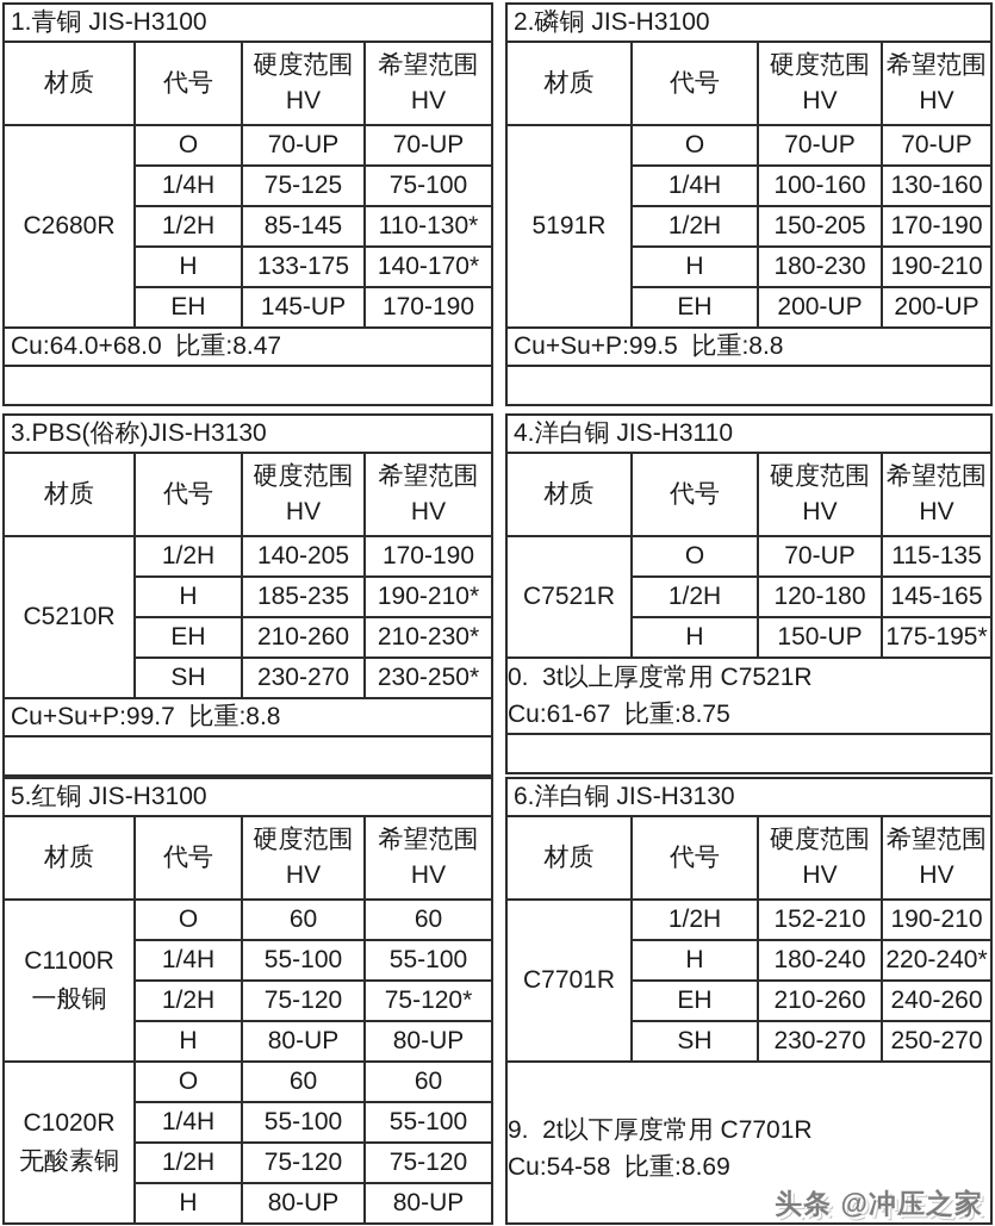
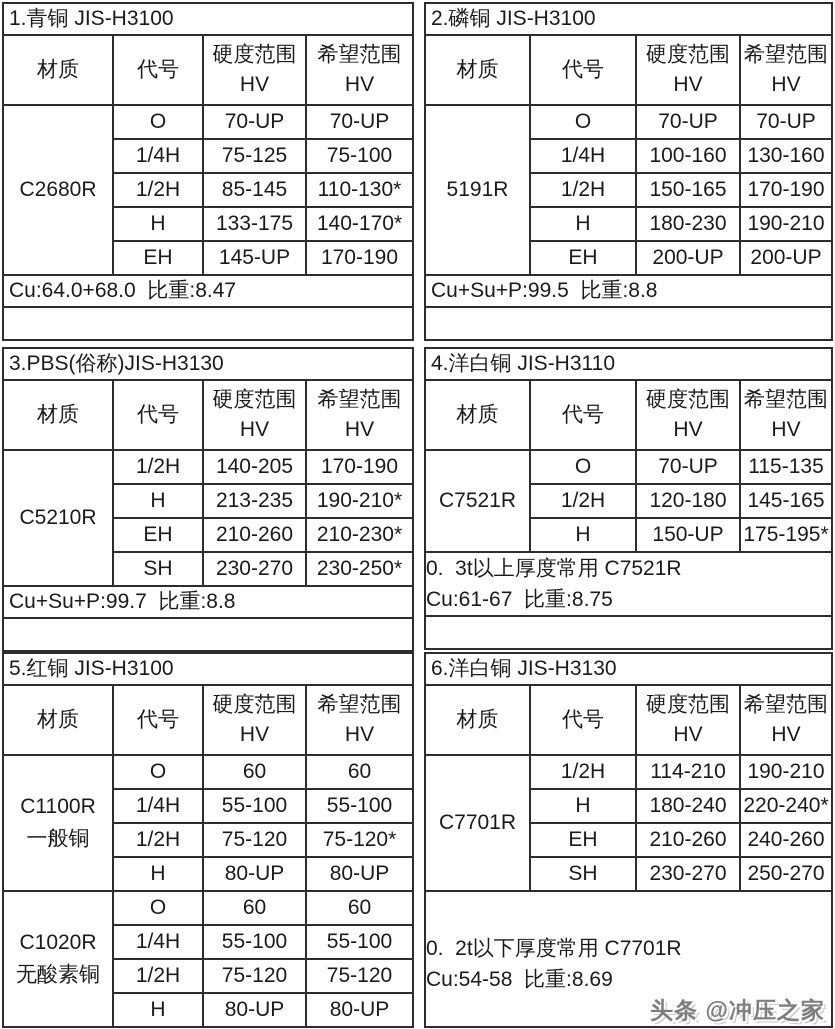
  1.青铜 JIS-H3100
  材质	代号	硬度范围 HV	希望范围 HV
  C2680R	O	70-UP	70-UP
  1/4H	75-125	75-100
  1/2H	85-145	110-130*
  H	133-175	140-170*
  EH	145-UP	170-190
  Cu:64.0+68.0 比重:8.47
  2.磷铜 JIS-H3100
  材质	代号	硬度范围 HV	希望范围 HV
  5191R	O	70-UP	70-UP
  1/4H	100-160	130-160
- 1/2H	150-205	170-190
+ 1/2H	150-165	170-190
  H	180-230	190-210
  EH	200-UP	200-UP
  Cu+Su+P:99.5 比重:8.8
  3.PBS(俗称)JIS-H3130
  材质	代号	硬度范围 HV	希望范围 HV
  C5210R	1/2H	140-205	170-190
- H	185-235	190-210*
+ H	213-235	190-210*
  EH	210-260	210-230*
  SH	230-270	230-250*
  Cu+Su+P:99.7 比重:8.8
  4.洋白铜 JIS-H3110
  材质	代号	硬度范围 HV	希望范围 HV
  C7521R	O	70-UP	115-135
  1/2H	120-180	145-165
  H	150-UP	175-195*
  0. 3t以上厚度常用 C7521R Cu:61-67 比重:8.75
  5.红铜 JIS-H3100
  材质	代号	硬度范围 HV	希望范围 HV
  C1100R 一般铜	O	60	60
  1/4H	55-100	55-100
  1/2H	75-120	75-120*
  H	80-UP	80-UP
  C1020R 无酸素铜	O	60	60
  1/4H	55-100	55-100
  1/2H	75-120	75-120
  H	80-UP	80-UP
  6.洋白铜 JIS-H3130
  材质	代号	硬度范围 HV	希望范围 HV
- C7701R	1/2H	152-210	190-210
+ C7701R	1/2H	114-210	190-210
  H	180-240	220-240*
  EH	210-260	240-260
  SH	230-270	250-270
- 9. 2t以下厚度常用 C7701R Cu:54-58 比重:8.69 头条 @冲压之家
+ 0. 2t以下厚度常用 C7701R Cu:54-58 比重:8.69 头条 @冲压之家
